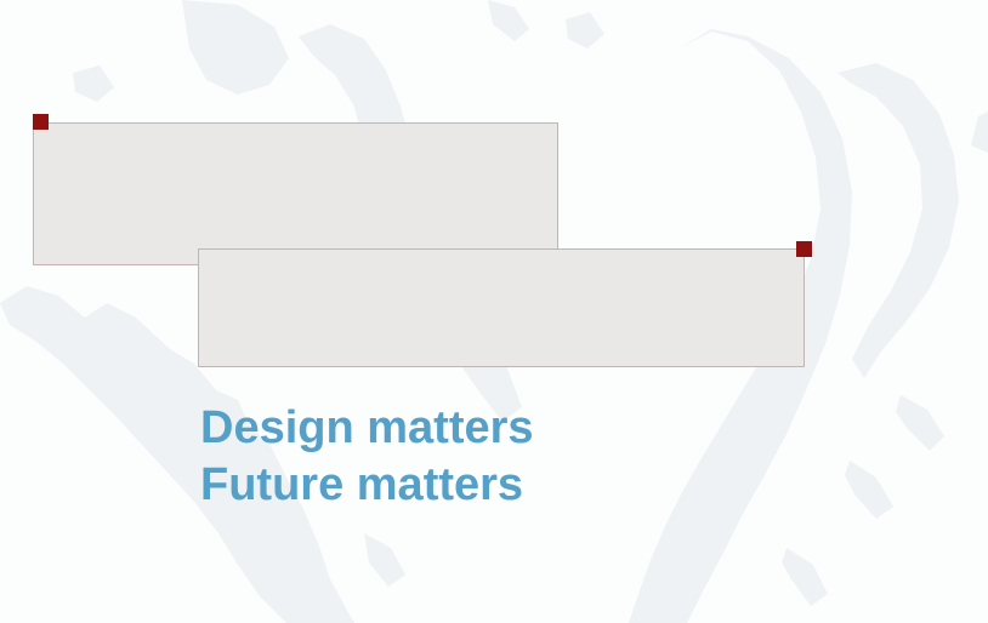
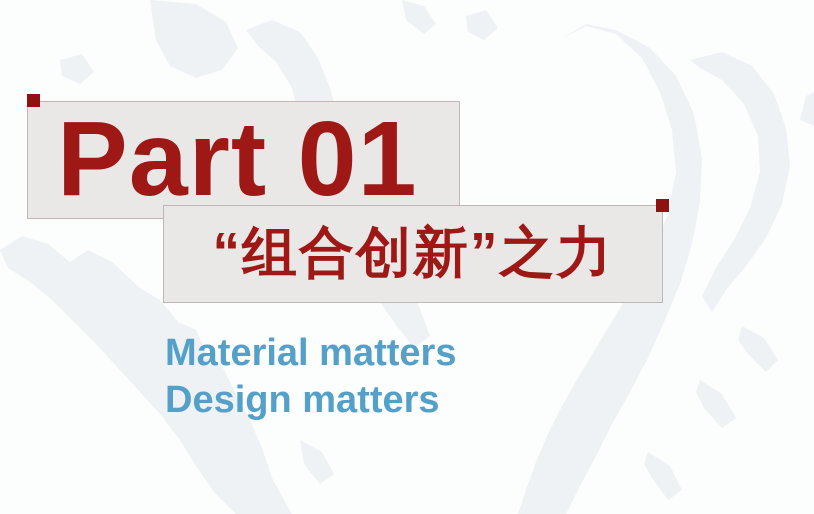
+ Part 01
+ “组合创新”之力
+ Material matters
  Design matters
- Future matters
